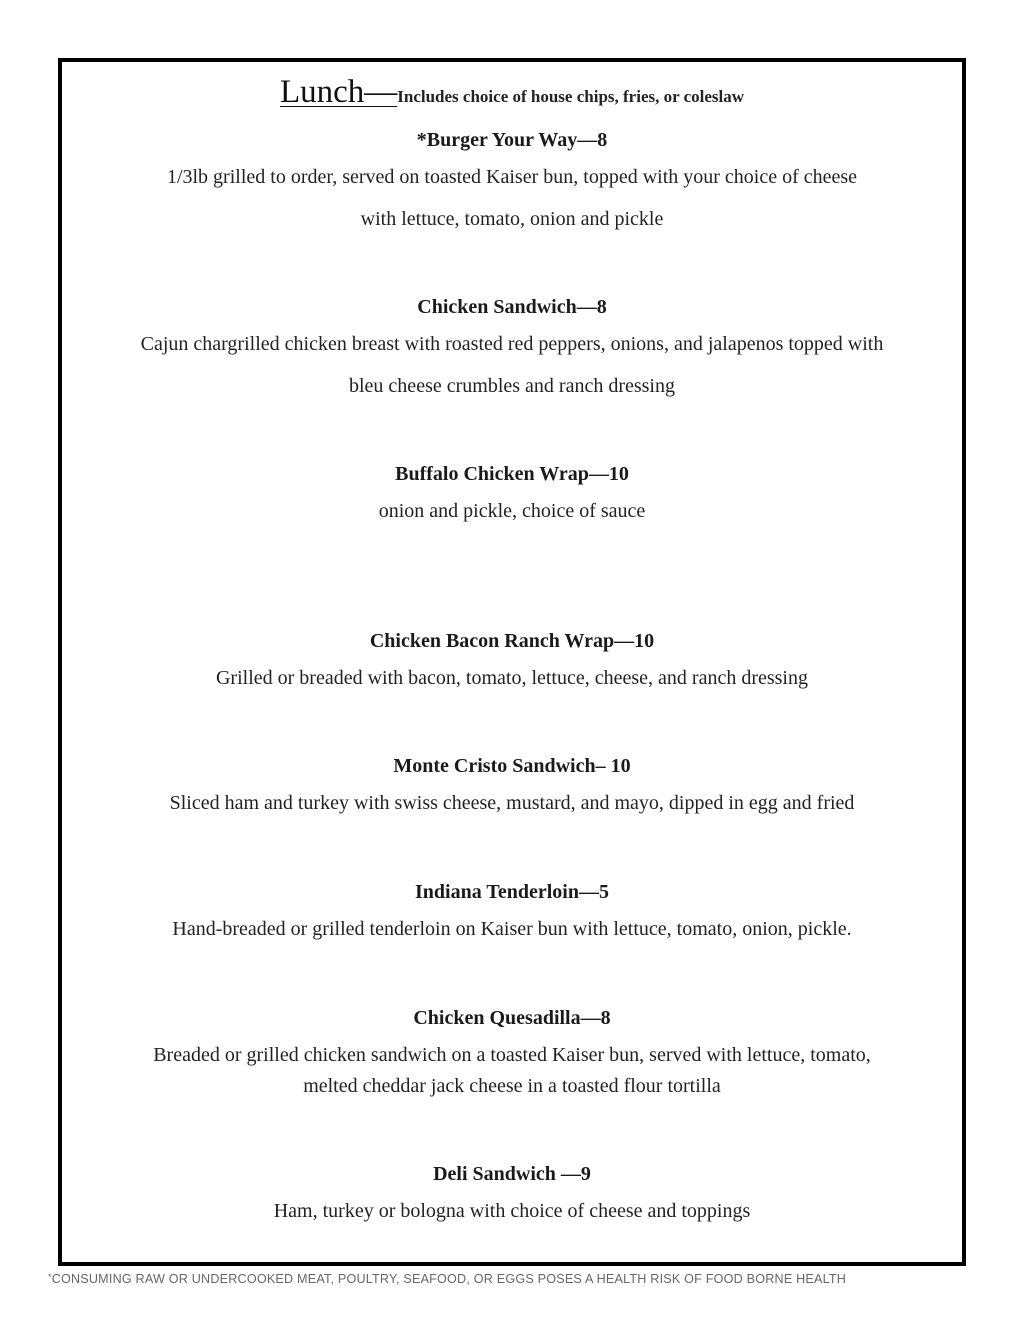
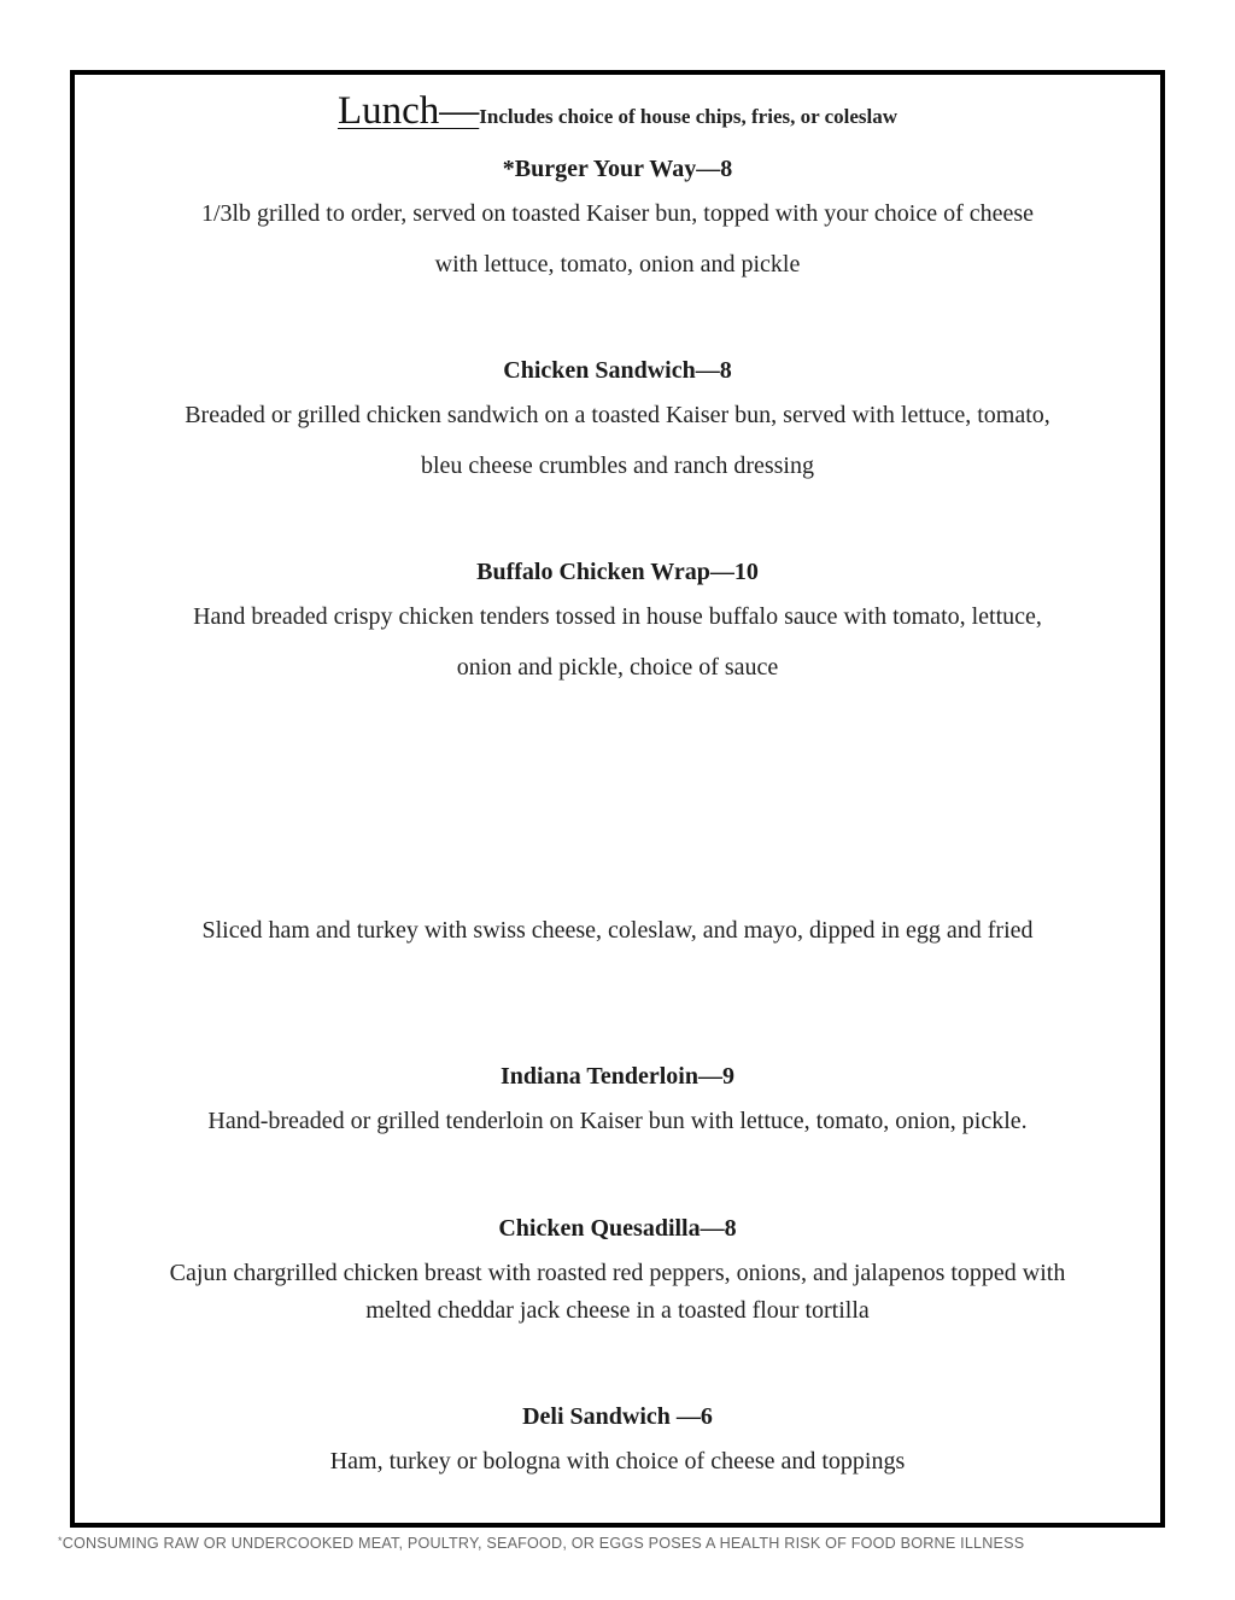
  Lunch—Includes choice of house chips, fries, or coleslaw
  *Burger Your Way—8
  1/3lb grilled to order, served on toasted Kaiser bun, topped with your choice of cheese
  with lettuce, tomato, onion and pickle
  Chicken Sandwich—8
- Cajun chargrilled chicken breast with roasted red peppers, onions, and jalapenos topped with
+ Breaded or grilled chicken sandwich on a toasted Kaiser bun, served with lettuce, tomato,
  bleu cheese crumbles and ranch dressing
  Buffalo Chicken Wrap—10
+ Hand breaded crispy chicken tenders tossed in house buffalo sauce with tomato, lettuce,
  onion and pickle, choice of sauce
- Chicken Bacon Ranch Wrap—10
- Grilled or breaded with bacon, tomato, lettuce, cheese, and ranch dressing
- Monte Cristo Sandwich– 10
- Sliced ham and turkey with swiss cheese, mustard, and mayo, dipped in egg and fried
+ Sliced ham and turkey with swiss cheese, coleslaw, and mayo, dipped in egg and fried
- Indiana Tenderloin—5
+ Indiana Tenderloin—9
  Hand-breaded or grilled tenderloin on Kaiser bun with lettuce, tomato, onion, pickle.
  Chicken Quesadilla—8
- Breaded or grilled chicken sandwich on a toasted Kaiser bun, served with lettuce, tomato,
+ Cajun chargrilled chicken breast with roasted red peppers, onions, and jalapenos topped with
  melted cheddar jack cheese in a toasted flour tortilla
- Deli Sandwich —9
+ Deli Sandwich —6
  Ham, turkey or bologna with choice of cheese and toppings
- *CONSUMING RAW OR UNDERCOOKED MEAT, POULTRY, SEAFOOD, OR EGGS POSES A HEALTH RISK OF FOOD BORNE HEALTH
+ *CONSUMING RAW OR UNDERCOOKED MEAT, POULTRY, SEAFOOD, OR EGGS POSES A HEALTH RISK OF FOOD BORNE ILLNESS
